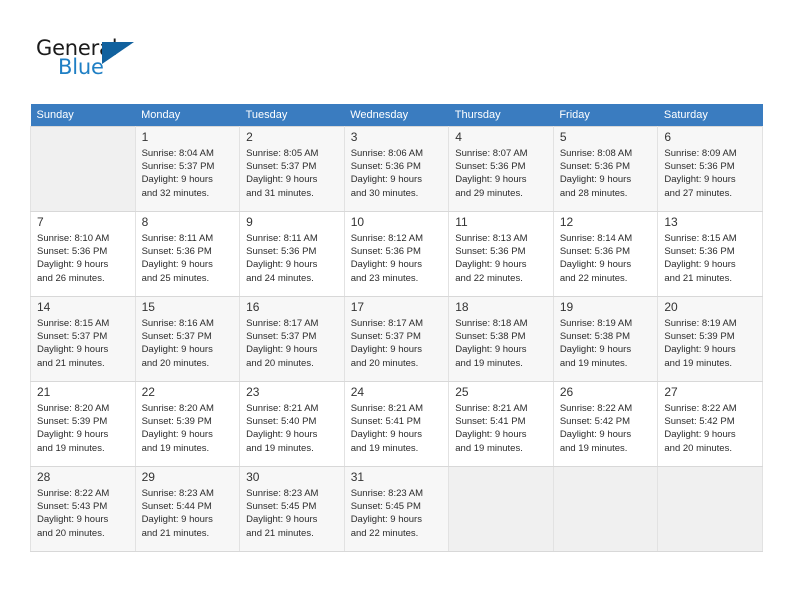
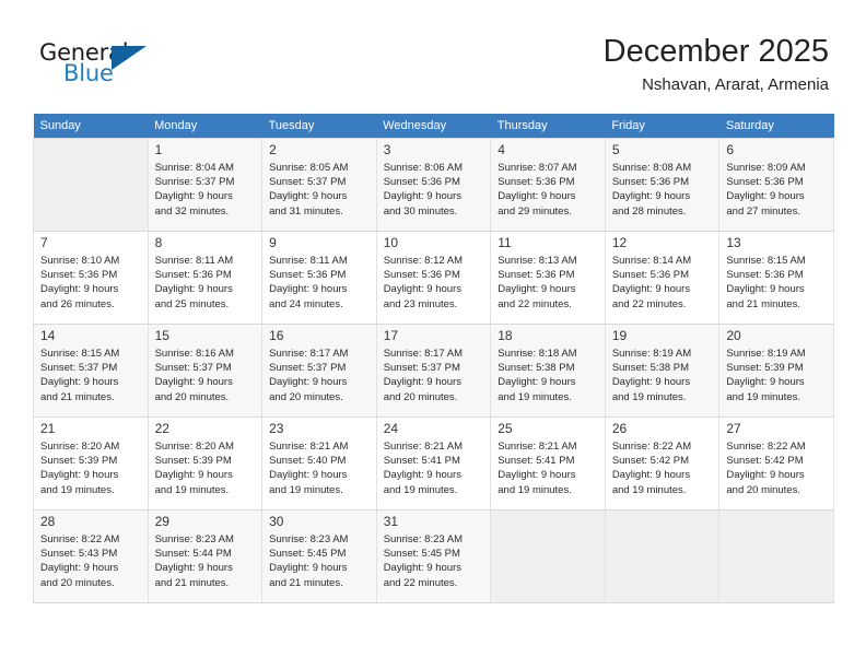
  General
  Blue
+ December 2025
+ Nshavan, Ararat, Armenia
  Sunday	Monday	Tuesday	Wednesday	Thursday	Friday	Saturday
  	1 Sunrise: 8:04 AM Sunrise: 5:37 PM Daylight: 9 hours and 32 minutes.	2 Sunrise: 8:05 AM Sunset: 5:37 PM Daylight: 9 hours and 31 minutes.	3 Sunrise: 8:06 AM Sunset: 5:36 PM Daylight: 9 hours and 30 minutes.	4 Sunrise: 8:07 AM Sunset: 5:36 PM Daylight: 9 hours and 29 minutes.	5 Sunrise: 8:08 AM Sunset: 5:36 PM Daylight: 9 hours and 28 minutes.	6 Sunrise: 8:09 AM Sunset: 5:36 PM Daylight: 9 hours and 27 minutes.
  7 Sunrise: 8:10 AM Sunset: 5:36 PM Daylight: 9 hours and 26 minutes.	8 Sunrise: 8:11 AM Sunset: 5:36 PM Daylight: 9 hours and 25 minutes.	9 Sunrise: 8:11 AM Sunset: 5:36 PM Daylight: 9 hours and 24 minutes.	10 Sunrise: 8:12 AM Sunset: 5:36 PM Daylight: 9 hours and 23 minutes.	11 Sunrise: 8:13 AM Sunset: 5:36 PM Daylight: 9 hours and 22 minutes.	12 Sunrise: 8:14 AM Sunset: 5:36 PM Daylight: 9 hours and 22 minutes.	13 Sunrise: 8:15 AM Sunset: 5:36 PM Daylight: 9 hours and 21 minutes.
  14 Sunrise: 8:15 AM Sunset: 5:37 PM Daylight: 9 hours and 21 minutes.	15 Sunrise: 8:16 AM Sunset: 5:37 PM Daylight: 9 hours and 20 minutes.	16 Sunrise: 8:17 AM Sunset: 5:37 PM Daylight: 9 hours and 20 minutes.	17 Sunrise: 8:17 AM Sunset: 5:37 PM Daylight: 9 hours and 20 minutes.	18 Sunrise: 8:18 AM Sunset: 5:38 PM Daylight: 9 hours and 19 minutes.	19 Sunrise: 8:19 AM Sunset: 5:38 PM Daylight: 9 hours and 19 minutes.	20 Sunrise: 8:19 AM Sunset: 5:39 PM Daylight: 9 hours and 19 minutes.
  21 Sunrise: 8:20 AM Sunset: 5:39 PM Daylight: 9 hours and 19 minutes.	22 Sunrise: 8:20 AM Sunset: 5:39 PM Daylight: 9 hours and 19 minutes.	23 Sunrise: 8:21 AM Sunset: 5:40 PM Daylight: 9 hours and 19 minutes.	24 Sunrise: 8:21 AM Sunset: 5:41 PM Daylight: 9 hours and 19 minutes.	25 Sunrise: 8:21 AM Sunset: 5:41 PM Daylight: 9 hours and 19 minutes.	26 Sunrise: 8:22 AM Sunset: 5:42 PM Daylight: 9 hours and 19 minutes.	27 Sunrise: 8:22 AM Sunset: 5:42 PM Daylight: 9 hours and 20 minutes.
  28 Sunrise: 8:22 AM Sunset: 5:43 PM Daylight: 9 hours and 20 minutes.	29 Sunrise: 8:23 AM Sunset: 5:44 PM Daylight: 9 hours and 21 minutes.	30 Sunrise: 8:23 AM Sunset: 5:45 PM Daylight: 9 hours and 21 minutes.	31 Sunrise: 8:23 AM Sunset: 5:45 PM Daylight: 9 hours and 22 minutes.
